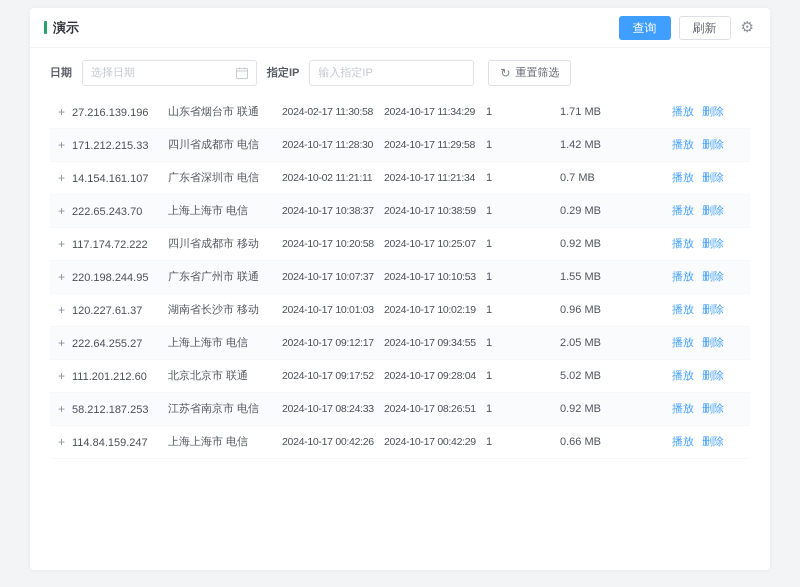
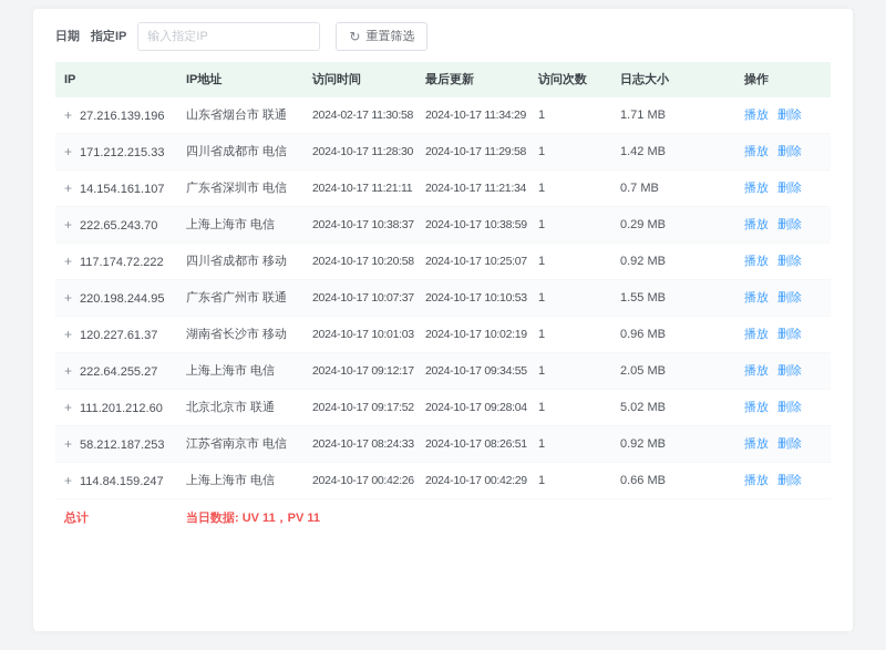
- 演示
- 查询
- 刷新
- ⚙
  日期
- 选择日期
  指定IP
  输入指定IP
  ↻
  重置筛选
+ IP
+ IP地址
+ 访问时间
+ 最后更新
+ 访问次数
+ 日志大小
+ 操作
  + 27.216.139.196
  山东省烟台市 联通
  2024-02-17 11:30:58
  2024-10-17 11:34:29
  1
  1.71 MB
  播放 删除
  + 171.212.215.33
  四川省成都市 电信
  2024-10-17 11:28:30
  2024-10-17 11:29:58
  1
  1.42 MB
  播放 删除
  + 14.154.161.107
  广东省深圳市 电信
- 2024-10-02 11:21:11
+ 2024-10-17 11:21:11
  2024-10-17 11:21:34
  1
  0.7 MB
  播放 删除
  + 222.65.243.70
  上海上海市 电信
  2024-10-17 10:38:37
  2024-10-17 10:38:59
  1
  0.29 MB
  播放 删除
  + 117.174.72.222
  四川省成都市 移动
  2024-10-17 10:20:58
  2024-10-17 10:25:07
  1
  0.92 MB
  播放 删除
  + 220.198.244.95
  广东省广州市 联通
  2024-10-17 10:07:37
  2024-10-17 10:10:53
  1
  1.55 MB
  播放 删除
  + 120.227.61.37
  湖南省长沙市 移动
  2024-10-17 10:01:03
  2024-10-17 10:02:19
  1
  0.96 MB
  播放 删除
  + 222.64.255.27
  上海上海市 电信
  2024-10-17 09:12:17
  2024-10-17 09:34:55
  1
  2.05 MB
  播放 删除
  + 111.201.212.60
  北京北京市 联通
  2024-10-17 09:17:52
  2024-10-17 09:28:04
  1
  5.02 MB
  播放 删除
  + 58.212.187.253
  江苏省南京市 电信
  2024-10-17 08:24:33
  2024-10-17 08:26:51
  1
  0.92 MB
  播放 删除
  + 114.84.159.247
  上海上海市 电信
  2024-10-17 00:42:26
  2024-10-17 00:42:29
  1
  0.66 MB
  播放 删除
+ 总计
+ 当日数据: UV 11，PV 11
